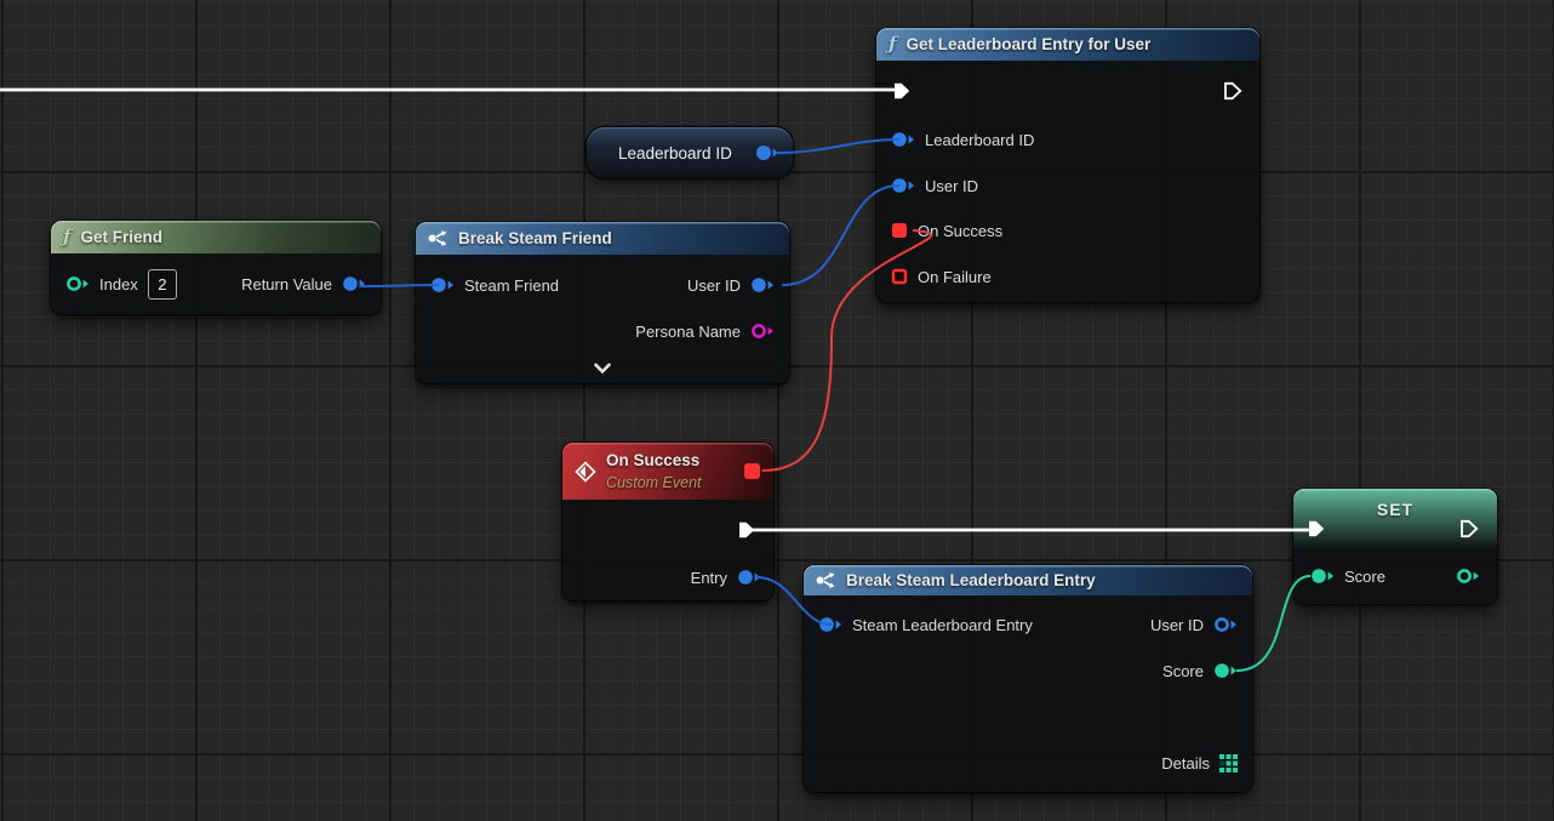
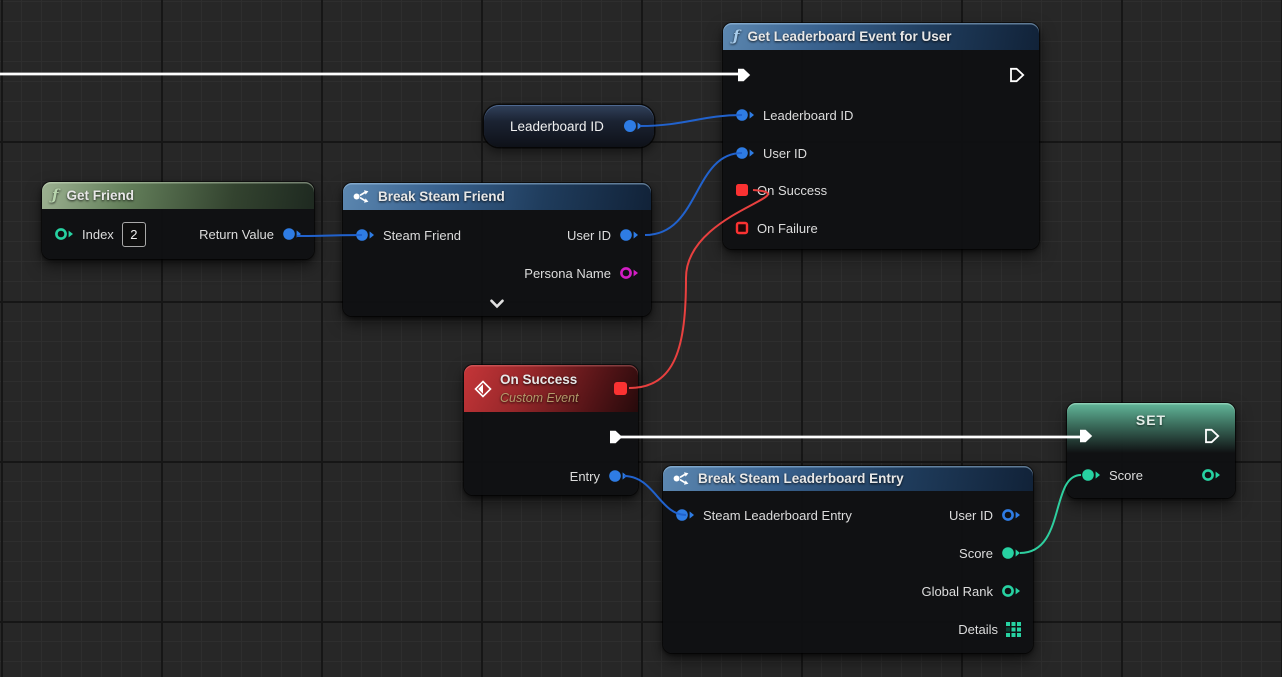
  ƒ
  Get Friend
  Index
  2
  Return Value
  Break Steam Friend
  Steam Friend
  User ID
  Persona Name
  Leaderboard ID
  ƒ
- Get Leaderboard Entry for User
+ Get Leaderboard Event for User
  Leaderboard ID
  User ID
  n Success
  On Failure
  On Success
  Custom Event
  Entry
  Break Steam Leaderboard Entry
  Steam Leaderboard Entry
  User ID
  Score
+ Global Rank
  Details
  SET
  Score
